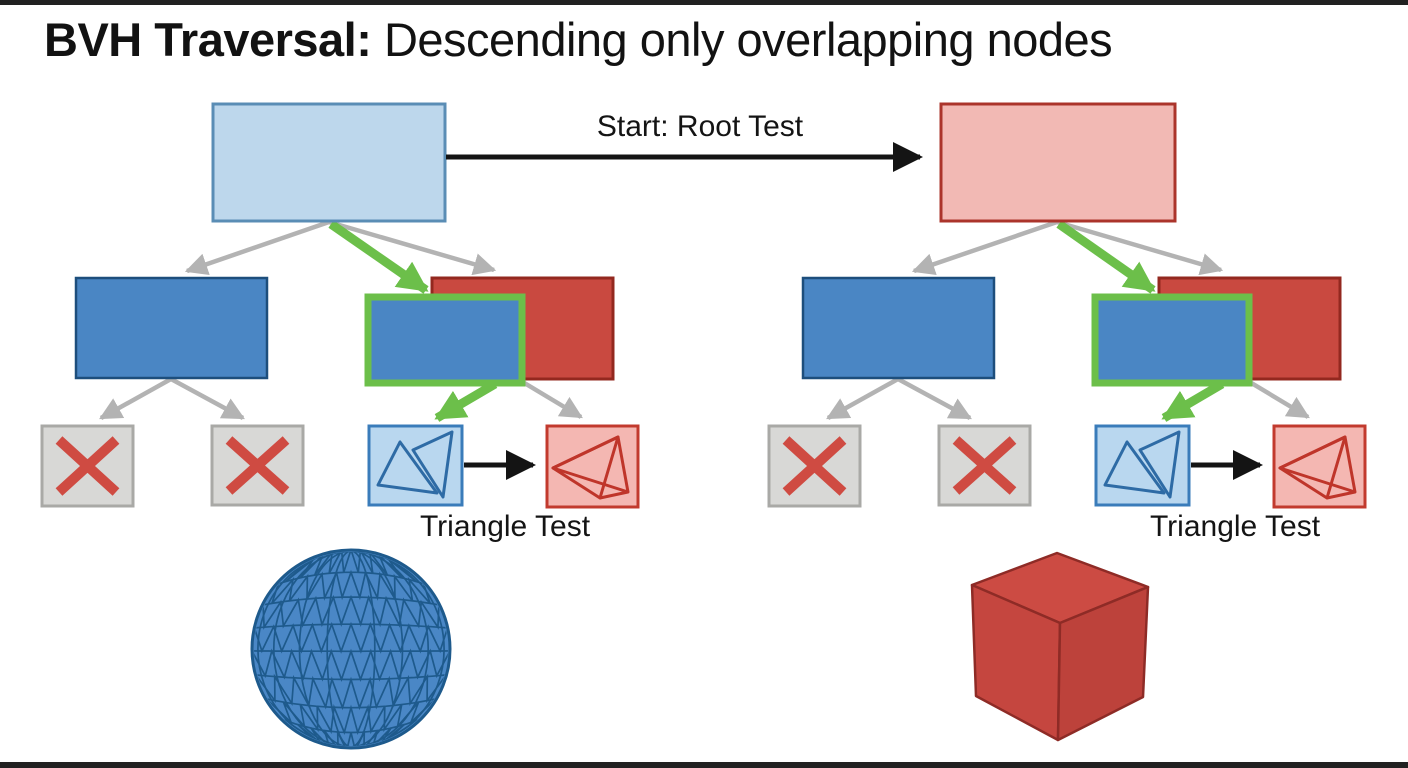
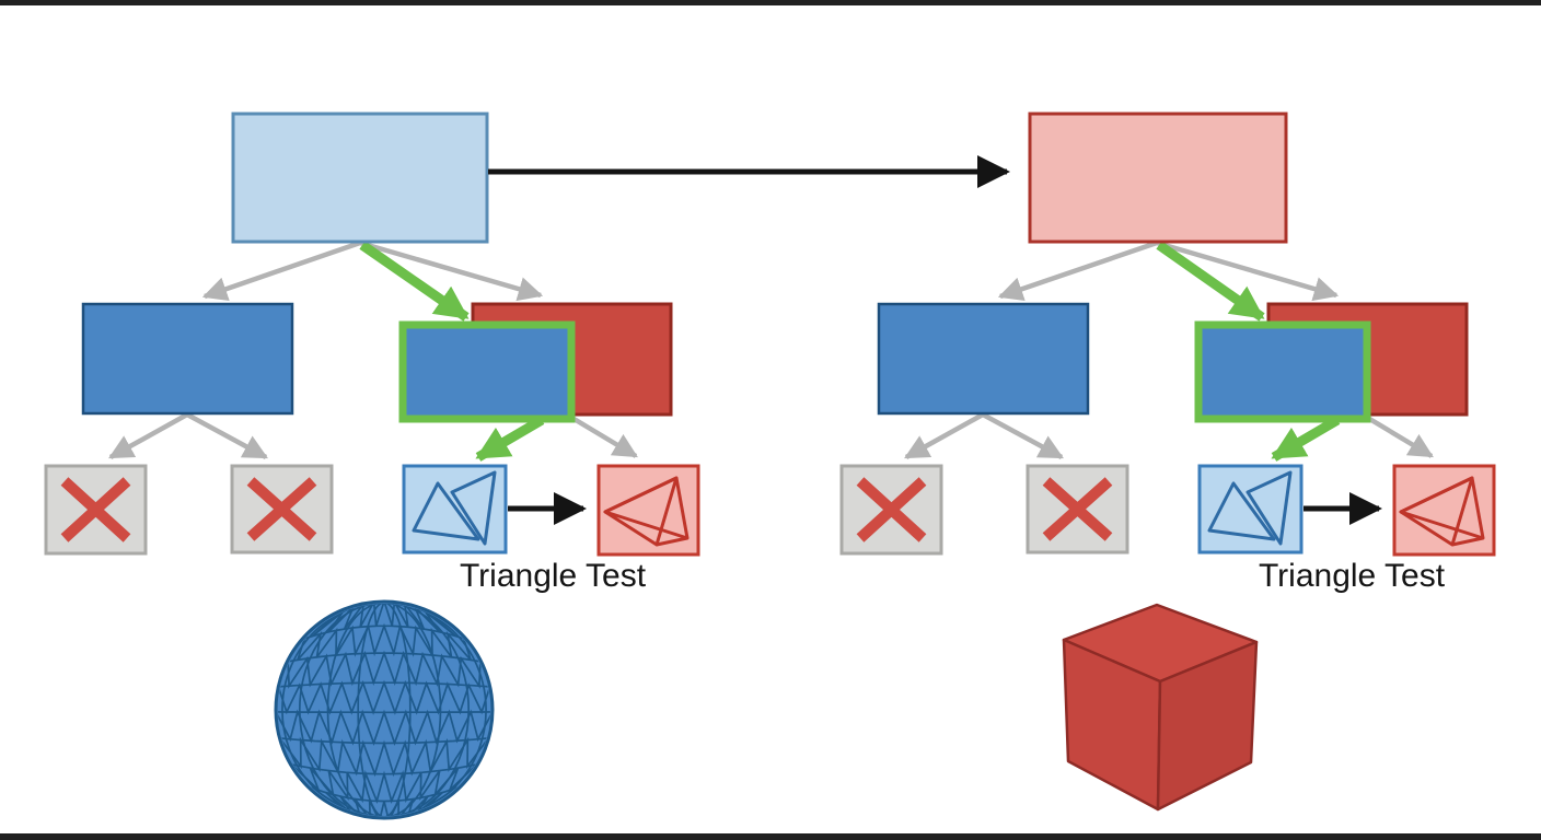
- BVH Traversal: Descending only overlapping nodes
- Start: Root Test
  Triangle Test
  Triangle Test
